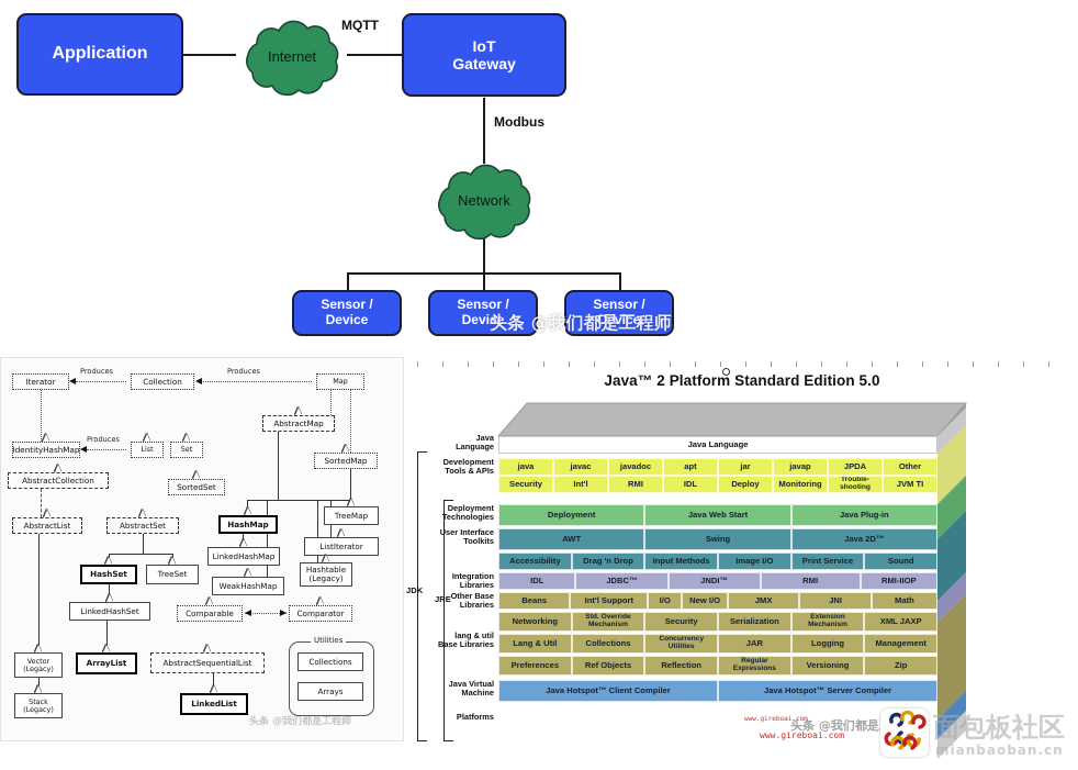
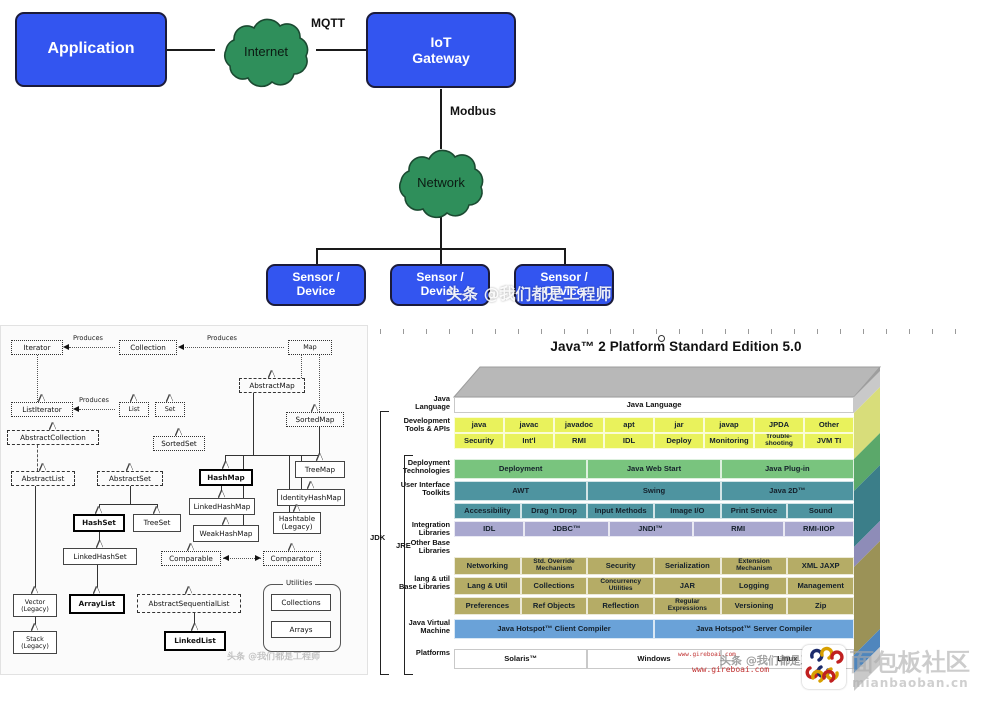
  Application
  IoT
  Gateway
  Sensor /
  Device
  Sensor /
  Device
  Sensor /
  Device
  Internet
  Network
  MQTT
  Modbus
  头条 @我们都是工程师
  Produces
  Produces
  Produces
  Utilities
  Collections
  Arrays
  Iterator
  Collection
  Map
- IdentityHashMap
+ ListIterator
  List
  Set
  AbstractCollection
  SortedSet
  AbstractMap
  SortedMap
  AbstractList
  AbstractSet
  HashMap
  TreeMap
- ListIterator
+ IdentityHashMap
  LinkedHashMap
  Hashtable
  (Legacy)
  WeakHashMap
  HashSet
  TreeSet
  LinkedHashSet
  Comparable
  Comparator
  Vector
  (Legacy)
  ArrayList
  AbstractSequentialList
  Stack
  (Legacy)
  LinkedList
  头条 @我们都是工程师
  Java™ 2 Platform Standard Edition 5.0
  Java Language
  java
  javac
  javadoc
  apt
  jar
  javap
  JPDA
  Other
  Security
  Int'l
  RMI
  IDL
  Deploy
  Monitoring
  JVM TI
  Deployment
  Java Web Start
  Java Plug-in
  AWT
  Swing
  Java 2D™
  Accessibility
  Drag 'n Drop
  Input Methods
  Image I/O
  Print Service
  Sound
  IDL
  JDBC™
  JNDI™
  RMI
  RMI-IIOP
- Beans
- Int'l Support
- I/O
- New I/O
- JMX
- JNI
- Math
  Networking
  Security
  Serialization
  XML JAXP
  Lang & Util
  Collections
  JAR
  Logging
  Management
  Preferences
  Ref Objects
  Reflection
  Versioning
  Zip
  Java Hotspot™ Client Compiler
  Java Hotspot™ Server Compiler
+ Solaris™
+ Windows
+ Linux
  Java
  Language
  Development
  Tools & APIs
  Deployment
  Technologies
  User Interface
  Toolkits
  Integration
  Libraries
  Other Base
  Libraries
  lang & util
  Base Libraries
  Java Virtual
  Machine
  Platforms
  JDK
  JRE
  www.gireboai.com
  头条 @我们都是
  面包板社区
  mianbaoban.cn
